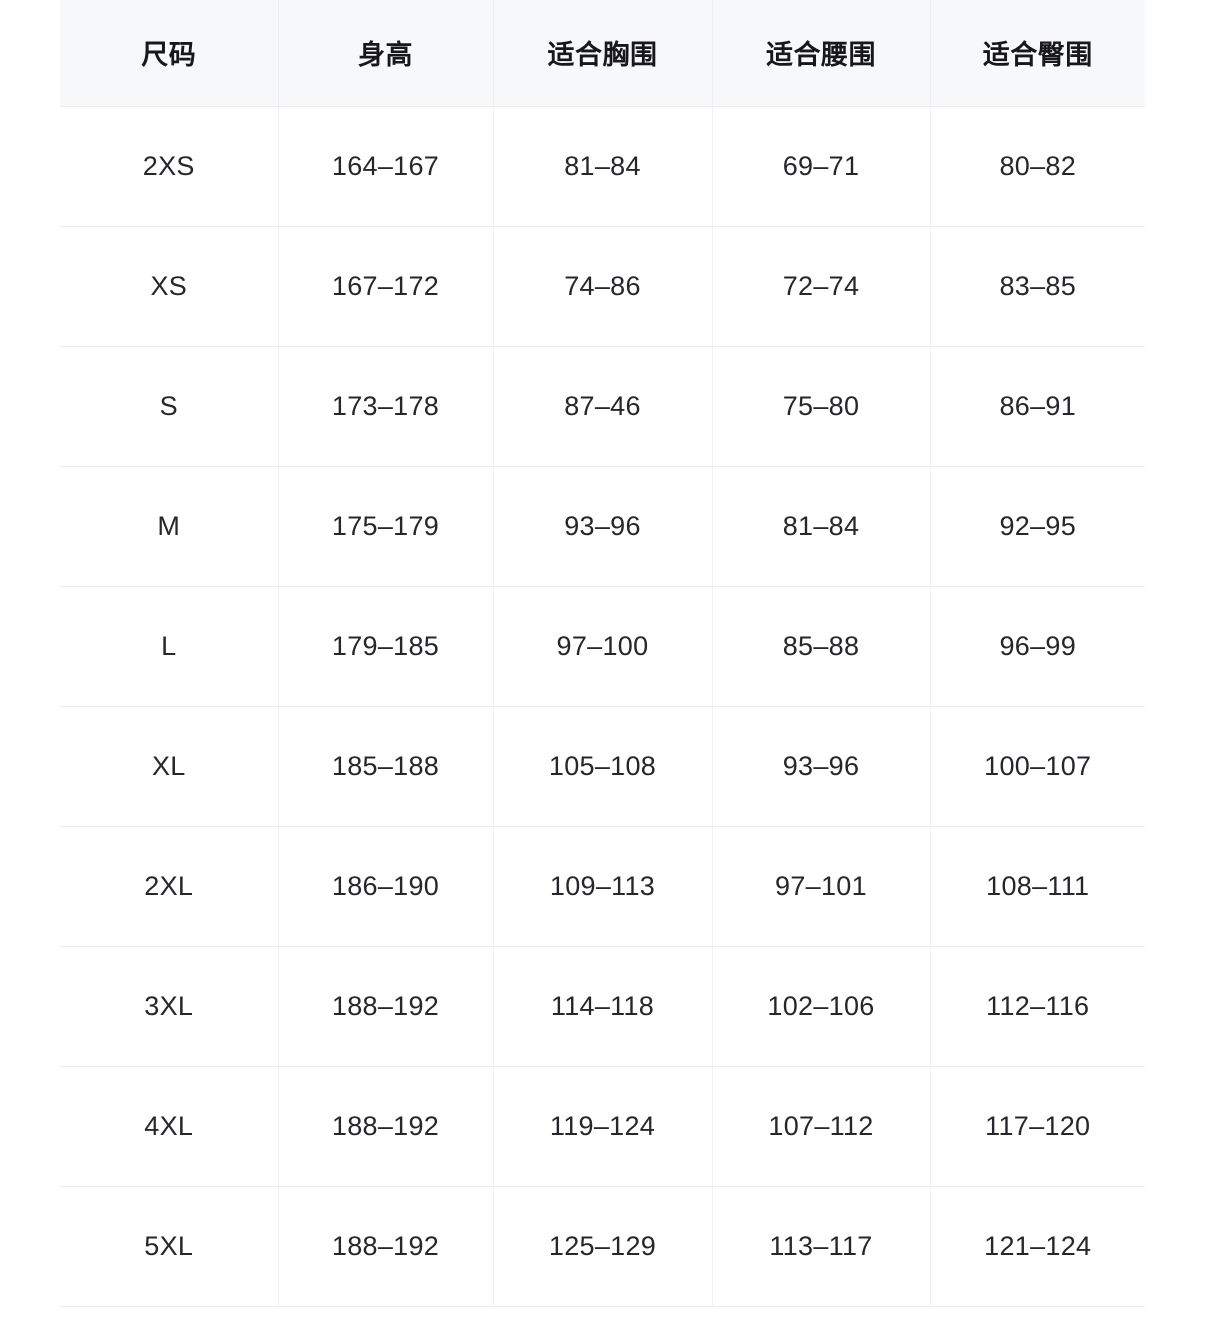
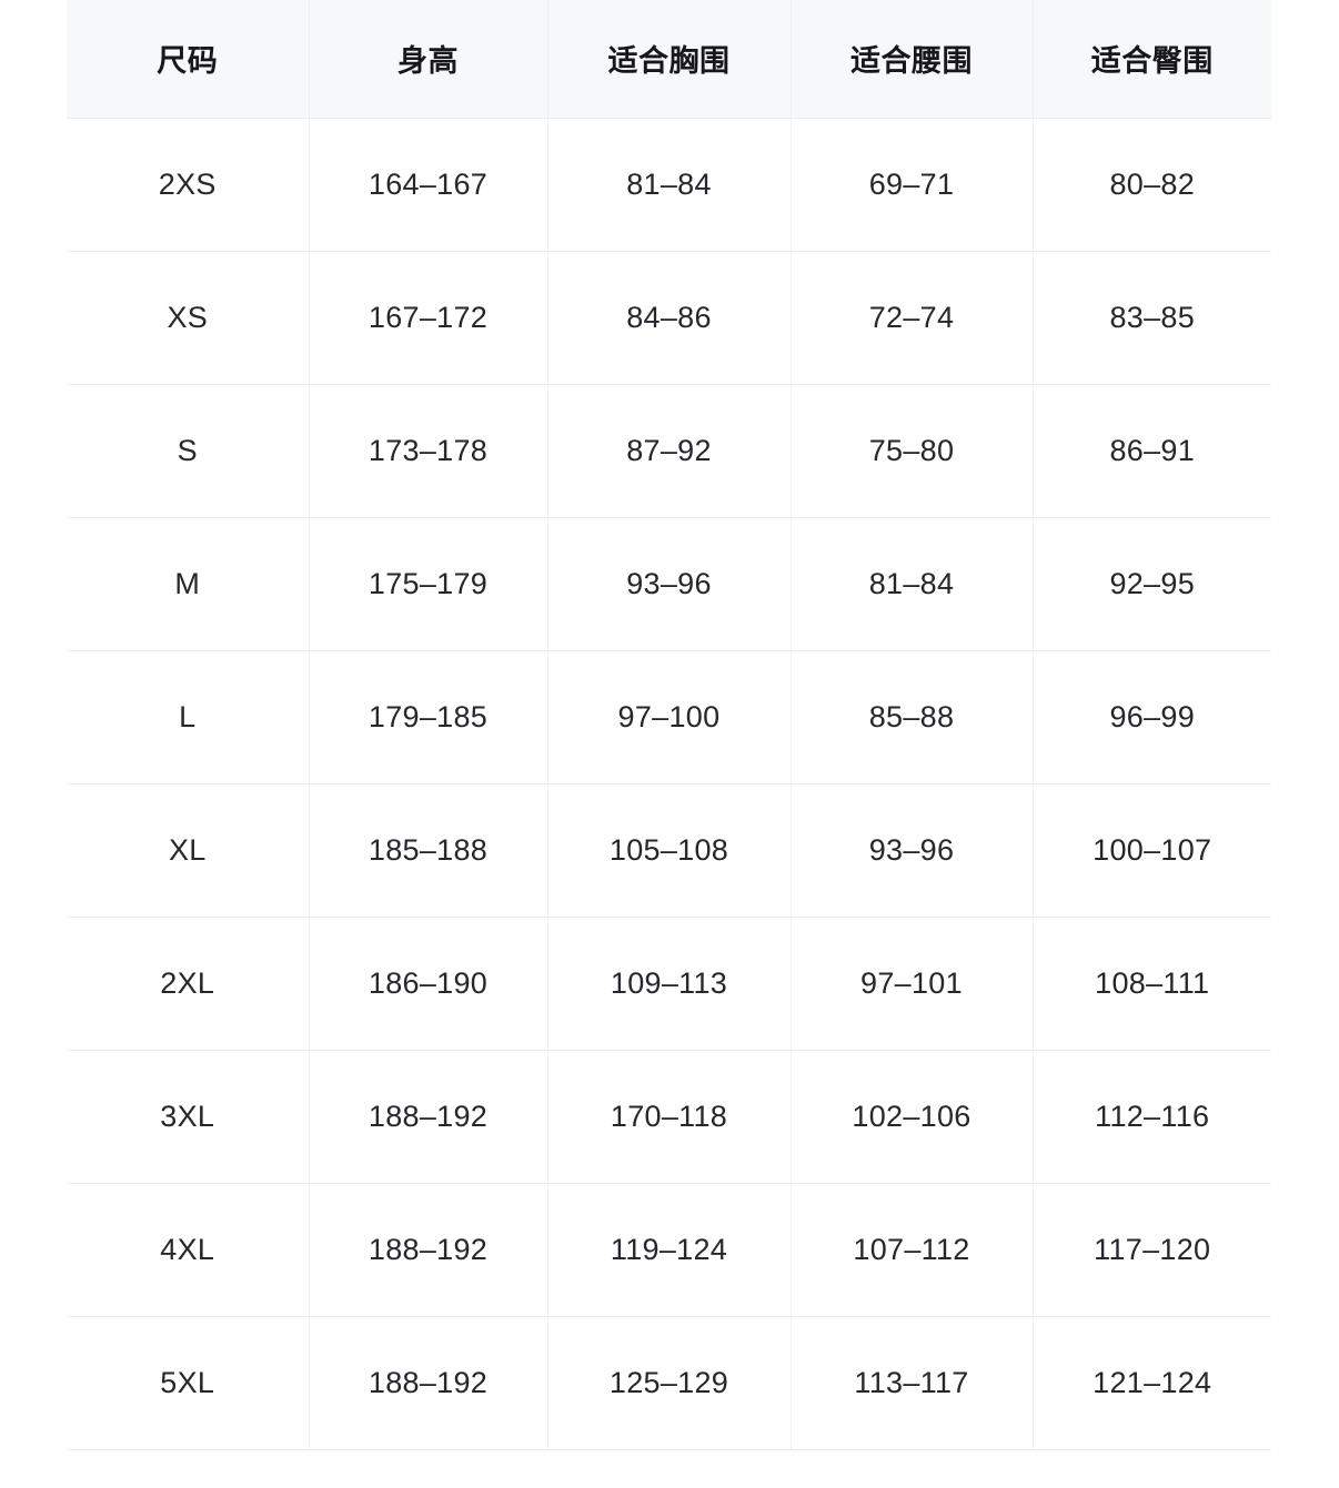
  尺码	身高	适合胸围	适合腰围	适合臀围
  2XS	164–167	81–84	69–71	80–82
- XS	167–172	74–86	72–74	83–85
+ XS	167–172	84–86	72–74	83–85
- S	173–178	87–46	75–80	86–91
+ S	173–178	87–92	75–80	86–91
  M	175–179	93–96	81–84	92–95
  L	179–185	97–100	85–88	96–99
  XL	185–188	105–108	93–96	100–107
  2XL	186–190	109–113	97–101	108–111
- 3XL	188–192	114–118	102–106	112–116
+ 3XL	188–192	170–118	102–106	112–116
  4XL	188–192	119–124	107–112	117–120
  5XL	188–192	125–129	113–117	121–124
